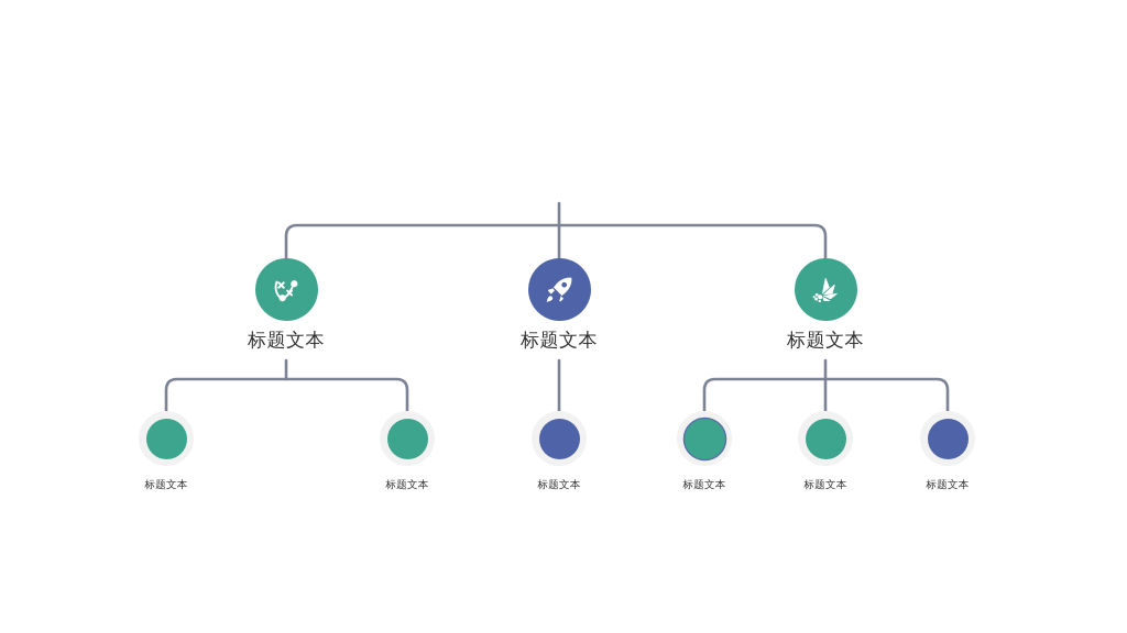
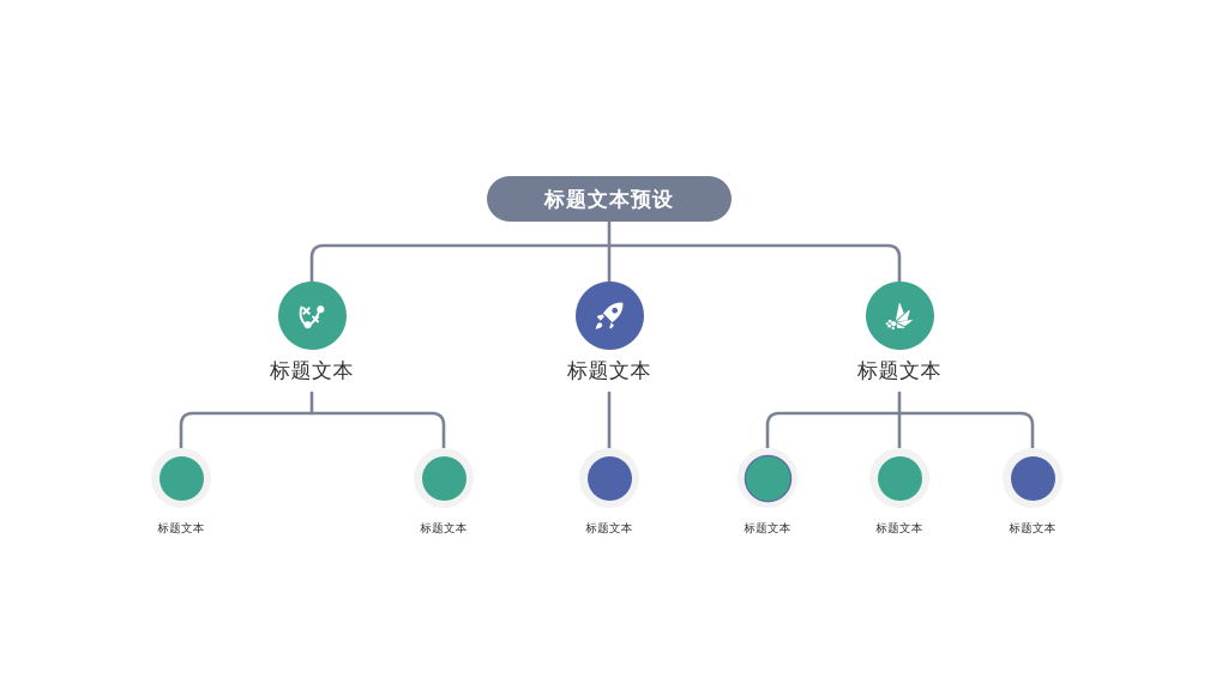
+ 标题文本预设
  标题文本
  标题文本
  标题文本
  标题文本
  标题文本
  标题文本
  标题文本
  标题文本
  标题文本
